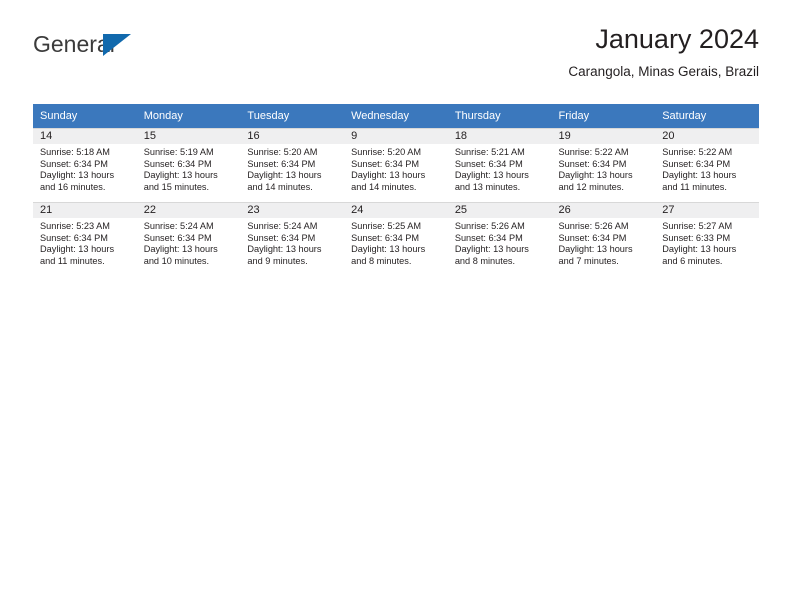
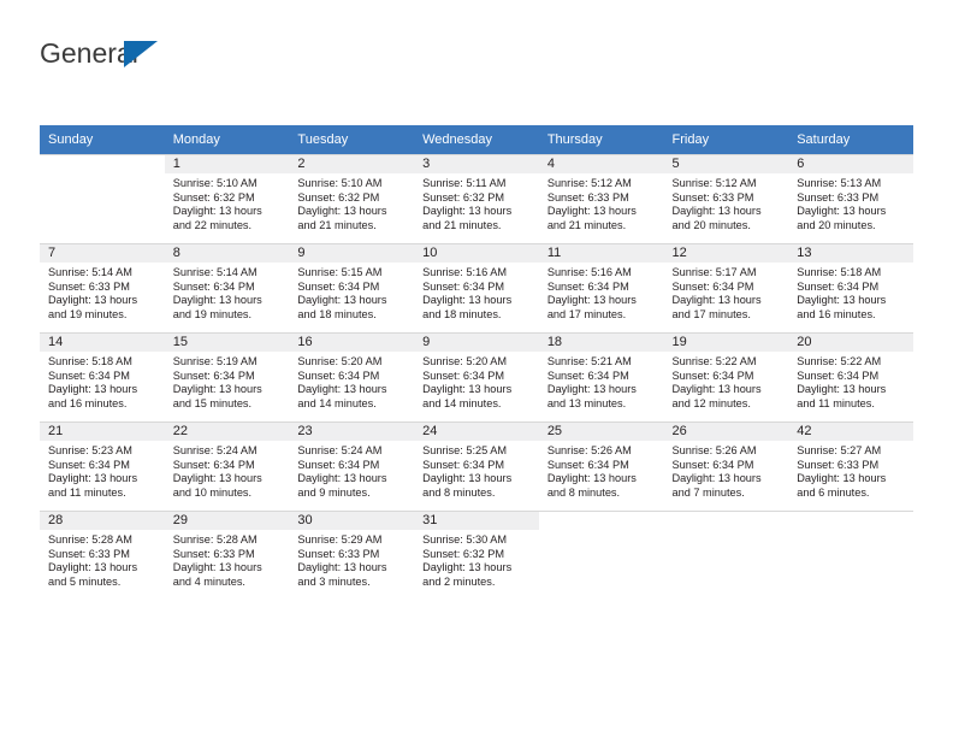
  General
- January 2024
- Carangola, Minas Gerais, Brazil
  Sunday	Monday	Tuesday	Wednesday	Thursday	Friday	Saturday
+ 	1Sunrise: 5:10 AMSunset: 6:32 PMDaylight: 13 hoursand 22 minutes.	2Sunrise: 5:10 AMSunset: 6:32 PMDaylight: 13 hoursand 21 minutes.	3Sunrise: 5:11 AMSunset: 6:32 PMDaylight: 13 hoursand 21 minutes.	4Sunrise: 5:12 AMSunset: 6:33 PMDaylight: 13 hoursand 21 minutes.	5Sunrise: 5:12 AMSunset: 6:33 PMDaylight: 13 hoursand 20 minutes.	6Sunrise: 5:13 AMSunset: 6:33 PMDaylight: 13 hoursand 20 minutes.
+ 7Sunrise: 5:14 AMSunset: 6:33 PMDaylight: 13 hoursand 19 minutes.	8Sunrise: 5:14 AMSunset: 6:34 PMDaylight: 13 hoursand 19 minutes.	9Sunrise: 5:15 AMSunset: 6:34 PMDaylight: 13 hoursand 18 minutes.	10Sunrise: 5:16 AMSunset: 6:34 PMDaylight: 13 hoursand 18 minutes.	11Sunrise: 5:16 AMSunset: 6:34 PMDaylight: 13 hoursand 17 minutes.	12Sunrise: 5:17 AMSunset: 6:34 PMDaylight: 13 hoursand 17 minutes.	13Sunrise: 5:18 AMSunset: 6:34 PMDaylight: 13 hoursand 16 minutes.
  14Sunrise: 5:18 AMSunset: 6:34 PMDaylight: 13 hoursand 16 minutes.	15Sunrise: 5:19 AMSunset: 6:34 PMDaylight: 13 hoursand 15 minutes.	16Sunrise: 5:20 AMSunset: 6:34 PMDaylight: 13 hoursand 14 minutes.	9Sunrise: 5:20 AMSunset: 6:34 PMDaylight: 13 hoursand 14 minutes.	18Sunrise: 5:21 AMSunset: 6:34 PMDaylight: 13 hoursand 13 minutes.	19Sunrise: 5:22 AMSunset: 6:34 PMDaylight: 13 hoursand 12 minutes.	20Sunrise: 5:22 AMSunset: 6:34 PMDaylight: 13 hoursand 11 minutes.
- 21Sunrise: 5:23 AMSunset: 6:34 PMDaylight: 13 hoursand 11 minutes.	22Sunrise: 5:24 AMSunset: 6:34 PMDaylight: 13 hoursand 10 minutes.	23Sunrise: 5:24 AMSunset: 6:34 PMDaylight: 13 hoursand 9 minutes.	24Sunrise: 5:25 AMSunset: 6:34 PMDaylight: 13 hoursand 8 minutes.	25Sunrise: 5:26 AMSunset: 6:34 PMDaylight: 13 hoursand 8 minutes.	26Sunrise: 5:26 AMSunset: 6:34 PMDaylight: 13 hoursand 7 minutes.	27Sunrise: 5:27 AMSunset: 6:33 PMDaylight: 13 hoursand 6 minutes.
+ 21Sunrise: 5:23 AMSunset: 6:34 PMDaylight: 13 hoursand 11 minutes.	22Sunrise: 5:24 AMSunset: 6:34 PMDaylight: 13 hoursand 10 minutes.	23Sunrise: 5:24 AMSunset: 6:34 PMDaylight: 13 hoursand 9 minutes.	24Sunrise: 5:25 AMSunset: 6:34 PMDaylight: 13 hoursand 8 minutes.	25Sunrise: 5:26 AMSunset: 6:34 PMDaylight: 13 hoursand 8 minutes.	26Sunrise: 5:26 AMSunset: 6:34 PMDaylight: 13 hoursand 7 minutes.	42Sunrise: 5:27 AMSunset: 6:33 PMDaylight: 13 hoursand 6 minutes.
+ 28Sunrise: 5:28 AMSunset: 6:33 PMDaylight: 13 hoursand 5 minutes.	29Sunrise: 5:28 AMSunset: 6:33 PMDaylight: 13 hoursand 4 minutes.	30Sunrise: 5:29 AMSunset: 6:33 PMDaylight: 13 hoursand 3 minutes.	31Sunrise: 5:30 AMSunset: 6:32 PMDaylight: 13 hoursand 2 minutes.
